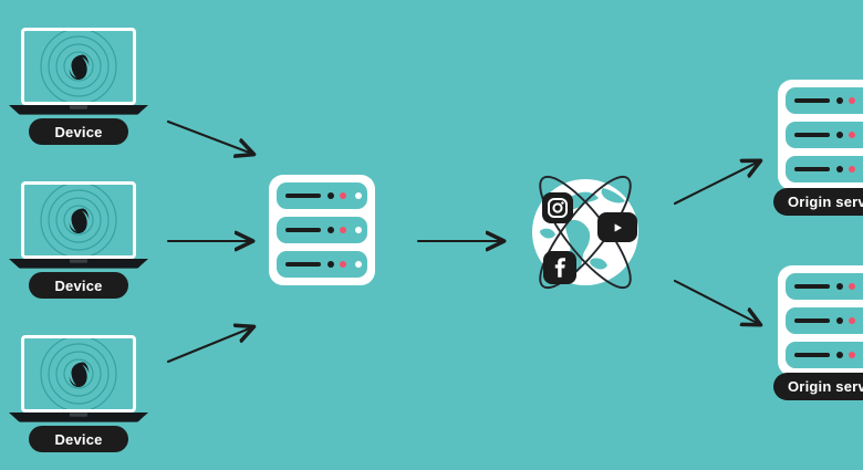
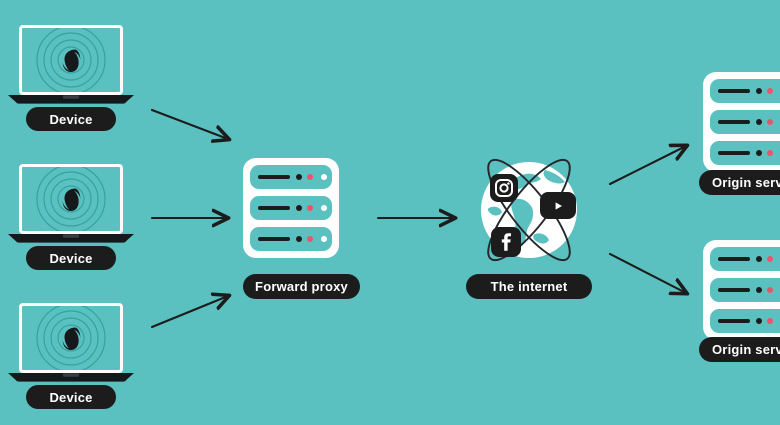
  Device
  Device
  Device
+ Forward proxy
+ The internet
  Origin serv
  Origin serv
